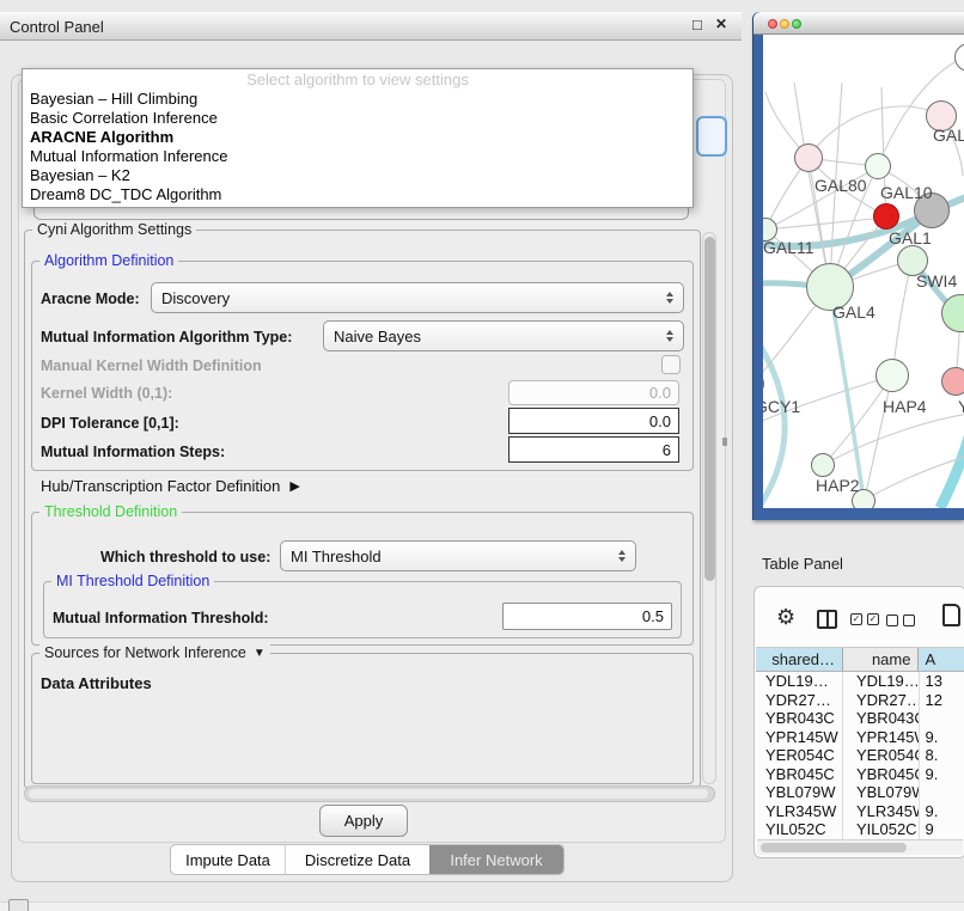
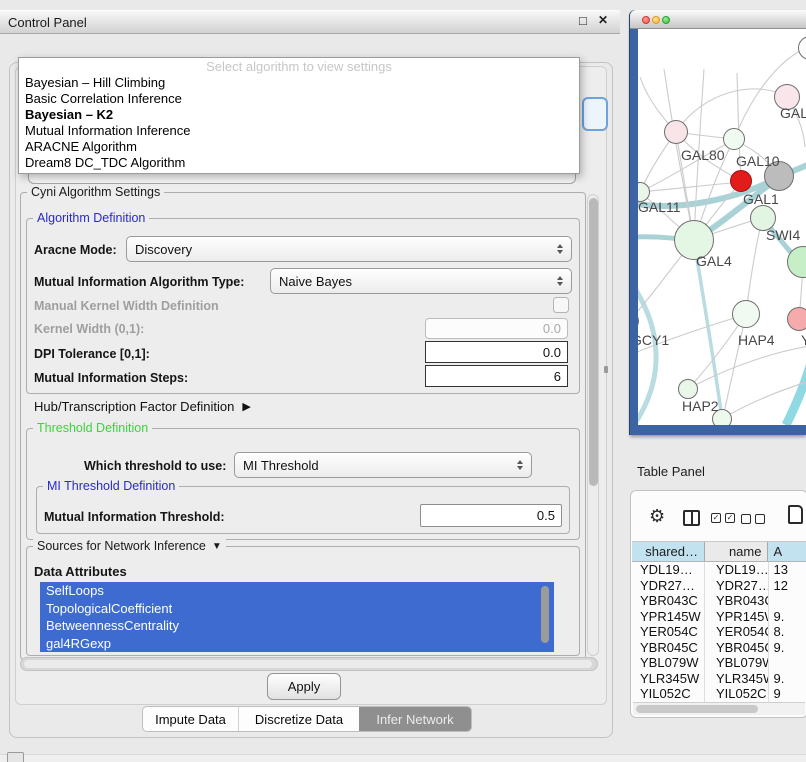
  Control Panel
  □
  ✕
  Cyni Algorithm Settings
  Algorithm Definition
  Aracne Mode:
  Discovery
  Mutual Information Algorithm Type:
  Naive Bayes
  Manual Kernel Width Definition
  Kernel Width (0,1):
  0.0
  DPI Tolerance [0,1]:
  0.0
  Mutual Information Steps:
  6
  Hub/Transcription Factor Definition
  ▶
  Threshold Definition
  Which threshold to use:
  MI Threshold
  MI Threshold Definition
  Mutual Information Threshold:
  0.5
  Sources for Network Inference
  ▼
  Data Attributes
+ SelfLoops
+ TopologicalCoefficient
+ BetweennessCentrality
+ gal4RGexp
  Apply
  Impute Data
  Discretize Data
  Infer Network
  Select algorithm to view settings
  Bayesian – Hill Climbing
  Basic Correlation Inference
- ARACNE Algorithm
+ Bayesian – K2
  Mutual Information Inference
- Bayesian – K2
+ ARACNE Algorithm
  Dream8 DC_TDC Algorithm
  GAL
  GAL80
  GAL10
  GAL1
  GAL11
  SWI4
  GAL4
  CY1
  HAP4
  HAP2
  Table Panel
  ⚙
  ✓
  ✓
  shared…
  name
  A
  YDL19…
  YDL19…
  13
  YDR27…
  YDR27…
  12
  YBR043C
  YBR043
  YPR145W
  YPR145
  9.
  YER054C
  YER054
  8.
  YBR045C
  YBR045
  9.
  YBL079W
  YBL079W
  YLR345W
  YLR345
  9.
  YIL052C
  YIL052C
  9
